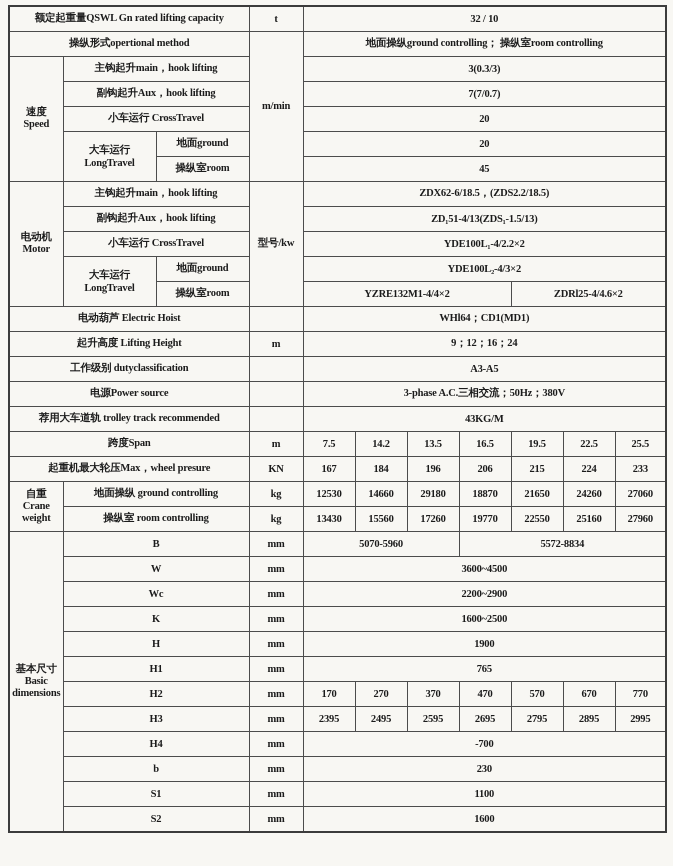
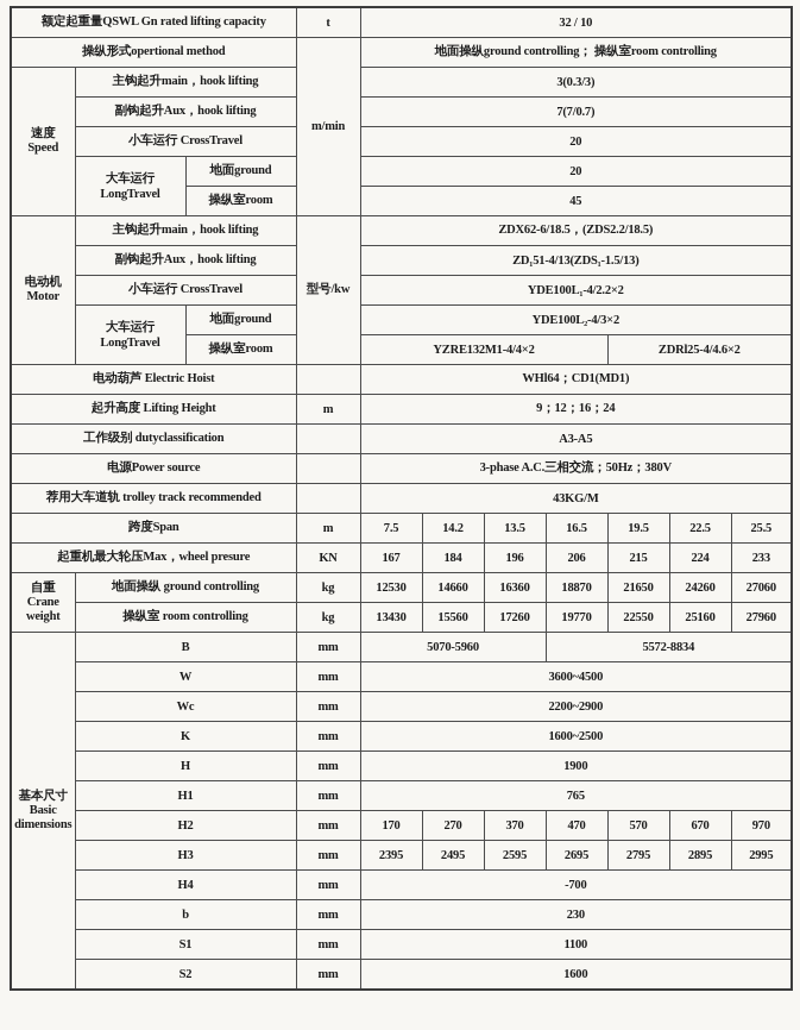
  额定起重量QSWL Gn rated lifting capacity	t	32 / 10
  操纵形式opertional method	m/min	地面操纵ground controlling； 操纵室room controlling
  速度 Speed	主钩起升main，hook lifting	3(0.3/3)
  副钩起升Aux，hook lifting	7(7/0.7)
  小车运行 CrossTravel	20
  大车运行 LongTravel	地面ground	20
  操纵室room	45
  电动机 Motor	主钩起升main，hook lifting	型号/kw	ZDX62-6/18.5，(ZDS2.2/18.5)
  副钩起升Aux，hook lifting	ZD₁51-4/13(ZDS₁-1.5/13)
  小车运行 CrossTravel	YDE100L₁-4/2.2×2
  大车运行 LongTravel	地面ground	YDE100L₂-4/3×2
  操纵室room	YZRE132M1-4/4×2	ZDRl25-4/4.6×2
  电动葫芦 Electric Hoist		WHl64；CD1(MD1)
  起升高度 Lifting Height	m	9；12；16；24
  工作级别 dutyclassification		A3-A5
  电源Power source		3-phase A.C.三相交流；50Hz；380V
  荐用大车道轨 trolley track recommended		43KG/M
  跨度Span	m	7.5	14.2	13.5	16.5	19.5	22.5	25.5
  起重机最大轮压Max，wheel presure	KN	167	184	196	206	215	224	233
- 自重 Crane weight	地面操纵 ground controlling	kg	12530	14660	29180	18870	21650	24260	27060
+ 自重 Crane weight	地面操纵 ground controlling	kg	12530	14660	16360	18870	21650	24260	27060
  操纵室 room controlling	kg	13430	15560	17260	19770	22550	25160	27960
  基本尺寸 Basic dimensions	B	mm	5070-5960	5572-8834
  W	mm	3600~4500
  Wc	mm	2200~2900
  K	mm	1600~2500
  H	mm	1900
  H1	mm	765
- H2	mm	170	270	370	470	570	670	770
+ H2	mm	170	270	370	470	570	670	970
  H3	mm	2395	2495	2595	2695	2795	2895	2995
  H4	mm	-700
  b	mm	230
  S1	mm	1100
  S2	mm	1600
